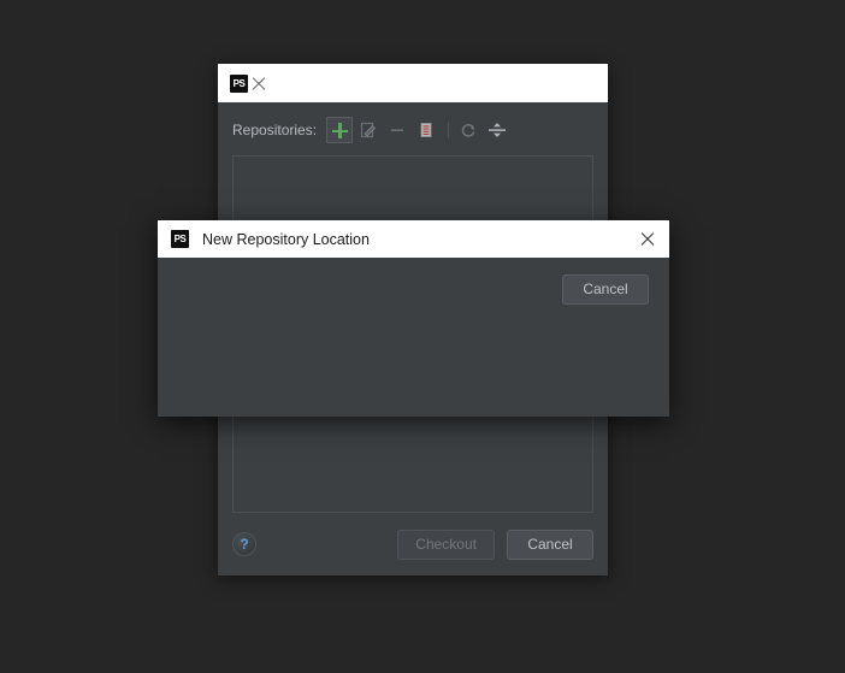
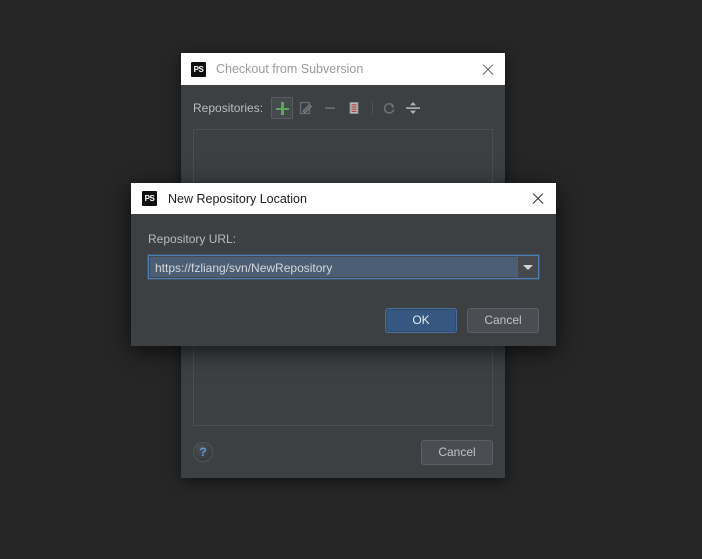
  PS
+ Checkout from Subversion
  Repositories:
  ?
- Checkout
  Cancel
  PS
  New Repository Location
+ Repository URL:
+ https://fzliang/svn/NewRepository
+ OK
  Cancel
